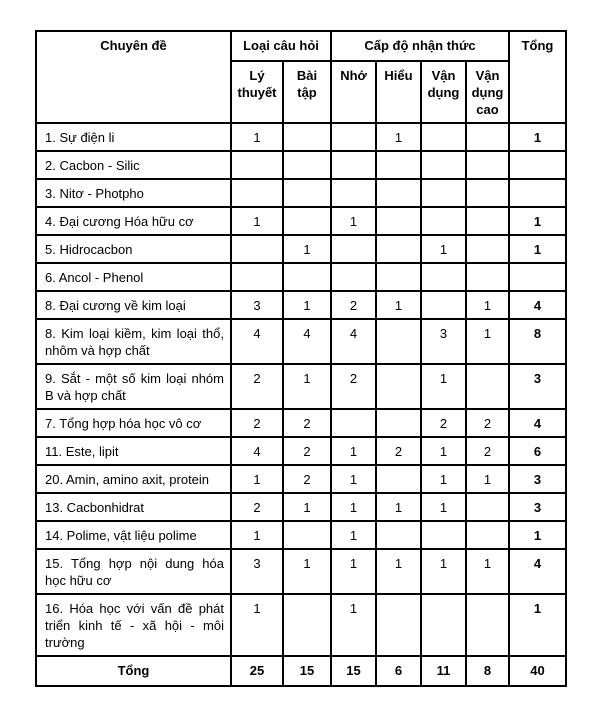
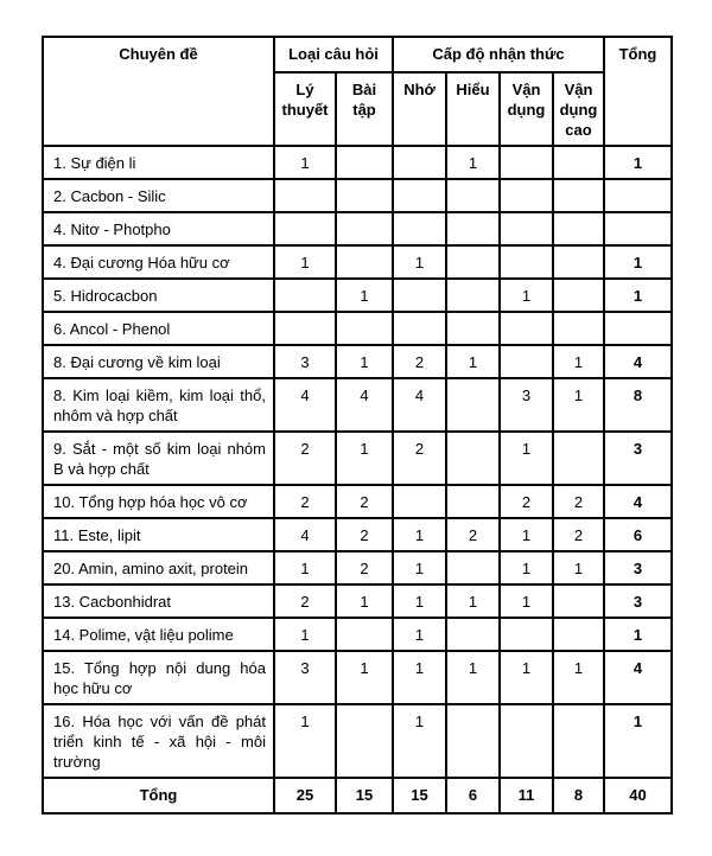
  Chuyên đề	Loại câu hỏi	Cấp độ nhận thức	Tổng
  Lý thuyết	Bài tập	Nhớ	Hiểu	Vận dụng	Vận dụng cao
  1. Sự điện li	1			1			1
  2. Cacbon - Silic
- 3. Nitơ - Photpho
+ 4. Nitơ - Photpho
  4. Đại cương Hóa hữu cơ	1		1				1
  5. Hidrocacbon		1			1		1
  6. Ancol - Phenol
  8. Đại cương về kim loại	3	1	2	1		1	4
  8. Kim loại kiềm, kim loại thổ, nhôm và hợp chất	4	4	4		3	1	8
  9. Sắt - một số kim loại nhóm B và hợp chất	2	1	2		1		3
- 7. Tổng hợp hóa học vô cơ	2	2			2	2	4
+ 10. Tổng hợp hóa học vô cơ	2	2			2	2	4
  11. Este, lipit	4	2	1	2	1	2	6
  20. Amin, amino axit, protein	1	2	1		1	1	3
  13. Cacbonhidrat	2	1	1	1	1		3
  14. Polime, vật liệu polime	1		1				1
  15. Tổng hợp nội dung hóa học hữu cơ	3	1	1	1	1	1	4
  16. Hóa học với vấn đề phát triển kinh tế - xã hội - môi trường	1		1				1
  Tổng	25	15	15	6	11	8	40
